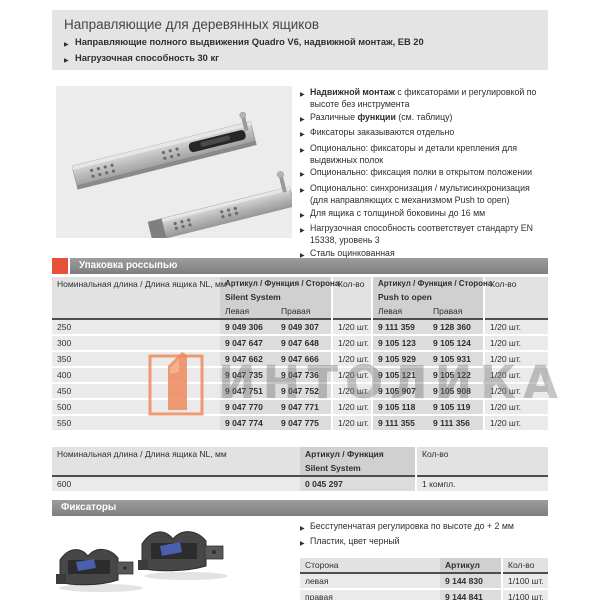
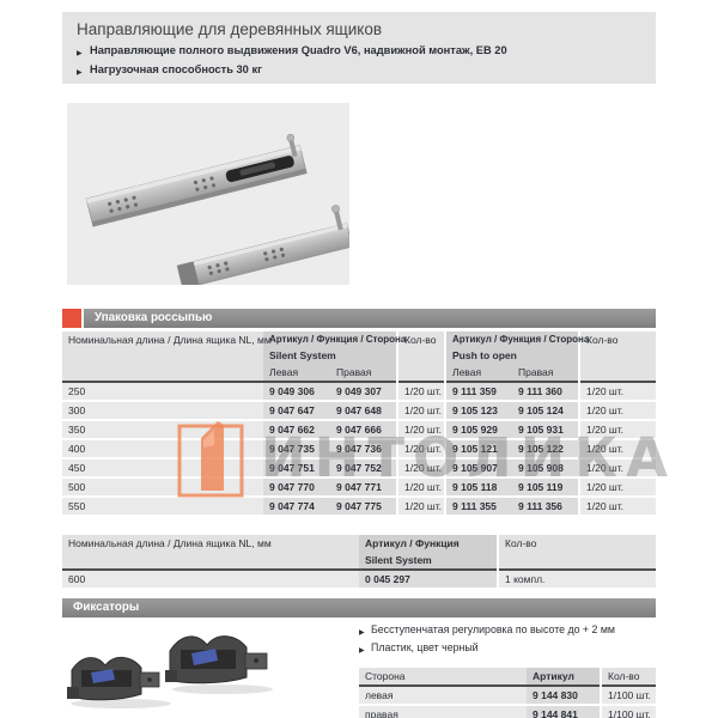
  Направляющие для деревянных ящиков
  Направляющие полного выдвижения Quadro V6, надвижной монтаж, EB 20
  Нагрузочная способность 30 кг
- Надвижной монтаж с фиксаторами и регулировкой по высоте без инструмента
- Различные функции (см. таблицу)
- Фиксаторы заказываются отдельно
- Опционально: фиксаторы и детали крепления для выдвижных полок
- Опционально: фиксация полки в открытом положении
- Опционально: синхронизация / мультисинхронизация (для направляющих с механизмом Push to open)
- Для ящика с толщиной боковины до 16 мм
- Нагрузочная способность соответствует стандарту EN 15338, уровень 3
- Сталь оцинкованная
  Упаковка россыпью
  Номинальная длина / Длина ящика NL, мм	Артикул / Функция / Сторон	Кол-во	Артикул / Функция / Сторон	Кол-во
  Silent System	Push to open
  Левая	Правая	Левая	Правая
- 250	9 049 306	9 049 307	1/20 шт.	9 111 359	9 128 360	1/20 шт.
+ 250	9 049 306	9 049 307	1/20 шт.	9 111 359	9 111 360	1/20 шт.
  300	9 047 647	9 047 648	1/20 шт.	9 105 123	9 105 124	1/20 шт.
  350	9 047 662	9 047 666	1/20 шт.	9 105 929	9 105 931	1/20 шт.
  400	9 047 735	9 047 736	1/20 шт.	9 105 121	9 105 122	1/20 шт.
  450	9 047 751	9 047 752	1/20 шт.	9 105 907	9 105 908	1/20 шт.
  500	9 047 770	9 047 771	1/20 шт.	9 105 118	9 105 119	1/20 шт.
  550	9 047 774	9 047 775	1/20 шт.	9 111 355	9 111 356	1/20 шт.
  Номинальная длина / Длина ящика NL, мм	Артикул / Функция	Кол-во
  Silent System
  600	0 045 297	1 компл.
  Фиксаторы
  Бесступенчатая регулировка по высоте до + 2 мм
  Пластик, цвет черный
  Сторона	Артикул	Кол-во
  левая	9 144 830	1/100 шт.
  правая	9 144 841	1/100 шт.
  ИНТОЛИКА
